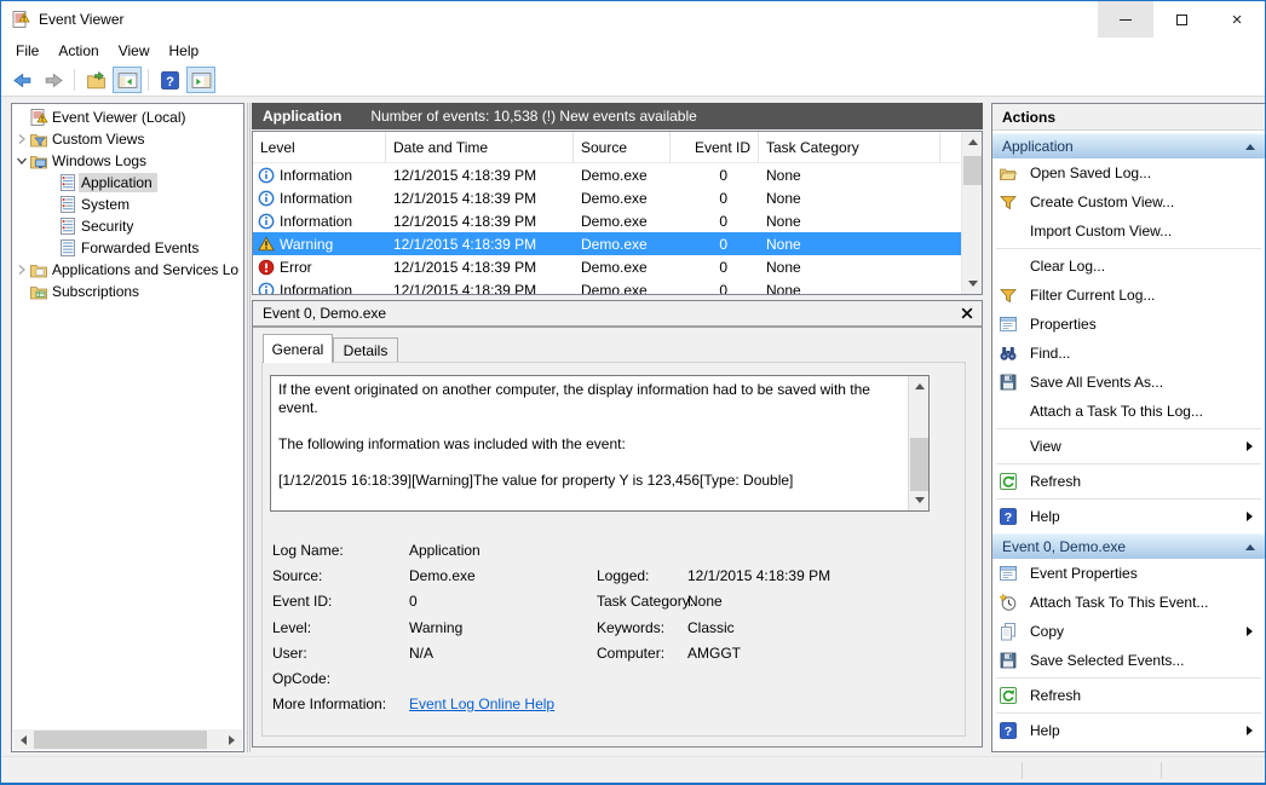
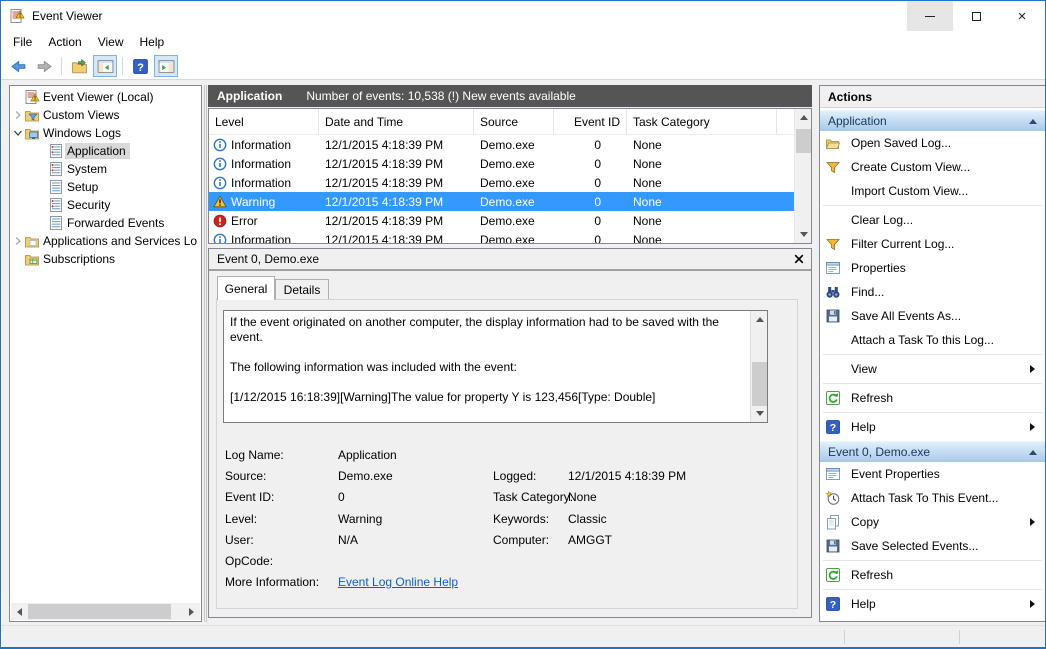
  Event Viewer
  ×
  File
  Action
  View
  Help
  ?
  Event Viewer (Local)
  Custom Views
  Windows Logs
  Application
  System
+ Setup
  Security
  Forwarded Events
  Applications and Services Lo
  Subscriptions
  Application
  Number of events: 10,538 (!) New events available
  Level
  Date and Time
  Source
  Event ID
  Task Category
  Information
  12/1/2015 4:18:39 PM
  Demo.exe
  0
  None
  Information
  12/1/2015 4:18:39 PM
  Demo.exe
  0
  None
  Information
  12/1/2015 4:18:39 PM
  Demo.exe
  0
  None
  Warning
  12/1/2015 4:18:39 PM
  Demo.exe
  0
  None
  Error
  12/1/2015 4:18:39 PM
  Demo.exe
  0
  None
  Information
  12/1/2015 4:18:39 PM
  Demo.exe
  0
  None
  Event 0, Demo.exe
  General
  Details
  If the event originated on another computer, the display information had to be saved with the event.
  The following information was included with the event:
  [1/12/2015 16:18:39][Warning]The value for property Y is 123,456[Type: Double]
  Log Name:
  Application
  Source:
  Demo.exe
  Logged:
  12/1/2015 4:18:39 PM
  Event ID:
  0
  Task Category:
  None
  Level:
  Warning
  Keywords:
  Classic
  User:
  N/A
  Computer:
  AMGGT
  OpCode:
  More Information:
  Event Log Online Help
  Actions
  Application
  Open Saved Log...
  Create Custom View...
  Import Custom View...
  Clear Log...
  Filter Current Log...
  Properties
  Find...
  Save All Events As...
  Attach a Task To this Log...
  View
  Refresh
  ?
  Help
  Event 0, Demo.exe
  Event Properties
  Attach Task To This Event...
  Copy
  Save Selected Events...
  Refresh
  ?
  Help
